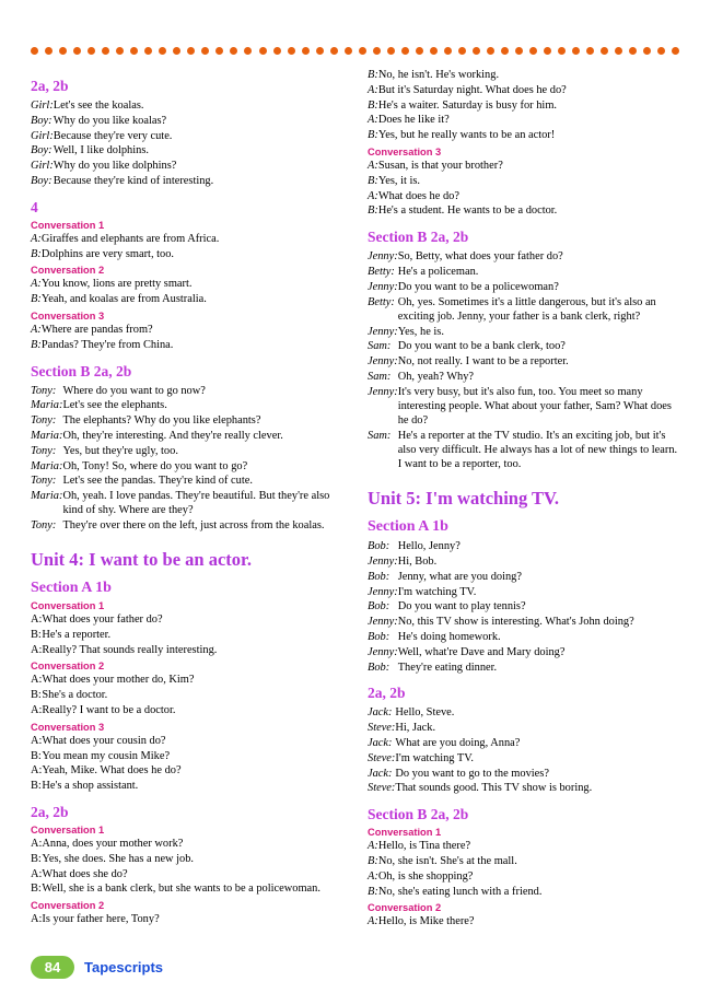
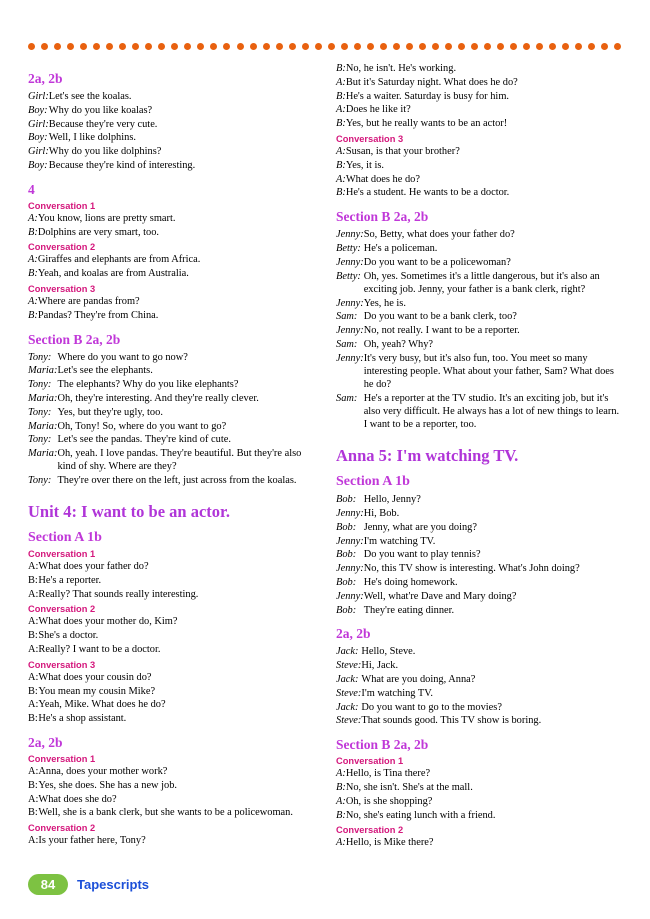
  2a, 2b
  Girl:	Let's see the koalas.
  Boy:	Why do you like koalas?
  Girl:	Because they're very cute.
  Boy:	Well, I like dolphins.
  Girl:	Why do you like dolphins?
  Boy:	Because they're kind of interesting.
  4
  Conversation 1
- A:	Giraffes and elephants are from Africa.
+ A:	You know, lions are pretty smart.
  B:	Dolphins are very smart, too.
  Conversation 2
- A:	You know, lions are pretty smart.
+ A:	Giraffes and elephants are from Africa.
  B:	Yeah, and koalas are from Australia.
  Conversation 3
  A:	Where are pandas from?
  B:	Pandas? They're from China.
  Section B 2a, 2b
  Tony:	Where do you want to go now?
  Maria:	Let's see the elephants.
  Tony:	The elephants? Why do you like elephants?
  Maria:	Oh, they're interesting. And they're really clever.
  Tony:	Yes, but they're ugly, too.
  Maria:	Oh, Tony! So, where do you want to go?
  Tony:	Let's see the pandas. They're kind of cute.
  Maria:	Oh, yeah. I love pandas. They're beautiful. But they're also kind of shy. Where are they?
  Tony:	They're over there on the left, just across from the koalas.
  Unit 4: I want to be an actor.
  Section A 1b
  Conversation 1
  A:	What does your father do?
  B:	He's a reporter.
  A:	Really? That sounds really interesting.
  Conversation 2
  A:	What does your mother do, Kim?
  B:	She's a doctor.
  A:	Really? I want to be a doctor.
  Conversation 3
  A:	What does your cousin do?
  B:	You mean my cousin Mike?
  A:	Yeah, Mike. What does he do?
  B:	He's a shop assistant.
  2a, 2b
  Conversation 1
  A:	Anna, does your mother work?
  B:	Yes, she does. She has a new job.
  A:	What does she do?
  B:	Well, she is a bank clerk, but she wants to be a policewoman.
  Conversation 2
  A:	Is your father here, Tony?
  B:	No, he isn't. He's working.
  A:	But it's Saturday night. What does he do?
  B:	He's a waiter. Saturday is busy for him.
  A:	Does he like it?
  B:	Yes, but he really wants to be an actor!
  Conversation 3
  A:	Susan, is that your brother?
  B:	Yes, it is.
  A:	What does he do?
  B:	He's a student. He wants to be a doctor.
  Section B 2a, 2b
  Jenny:	So, Betty, what does your father do?
  Betty:	He's a policeman.
  Jenny:	Do you want to be a policewoman?
  Betty:	Oh, yes. Sometimes it's a little dangerous, but it's also an exciting job. Jenny, your father is a bank clerk, right?
  Jenny:	Yes, he is.
  Sam:	Do you want to be a bank clerk, too?
  Jenny:	No, not really. I want to be a reporter.
  Sam:	Oh, yeah? Why?
  Jenny:	It's very busy, but it's also fun, too. You meet so many interesting people. What about your father, Sam? What does he do?
  Sam:	He's a reporter at the TV studio. It's an exciting job, but it's also very difficult. He always has a lot of new things to learn. I want to be a reporter, too.
- Unit 5: I'm watching TV.
+ Anna 5: I'm watching TV.
  Section A 1b
  Bob:	Hello, Jenny?
  Jenny:	Hi, Bob.
  Bob:	Jenny, what are you doing?
  Jenny:	I'm watching TV.
  Bob:	Do you want to play tennis?
  Jenny:	No, this TV show is interesting. What's John doing?
  Bob:	He's doing homework.
  Jenny:	Well, what're Dave and Mary doing?
  Bob:	They're eating dinner.
  2a, 2b
  Jack:	Hello, Steve.
  Steve:	Hi, Jack.
  Jack:	What are you doing, Anna?
  Steve:	I'm watching TV.
  Jack:	Do you want to go to the movies?
  Steve:	That sounds good. This TV show is boring.
  Section B 2a, 2b
  Conversation 1
  A:	Hello, is Tina there?
  B:	No, she isn't. She's at the mall.
  A:	Oh, is she shopping?
  B:	No, she's eating lunch with a friend.
  Conversation 2
  A:	Hello, is Mike there?
  84
  Tapescripts
